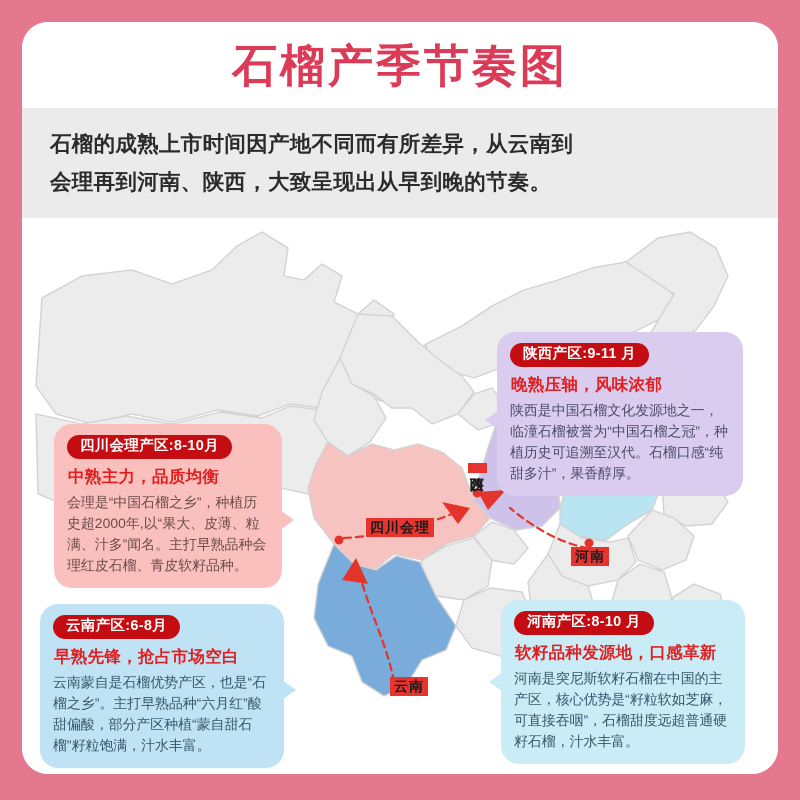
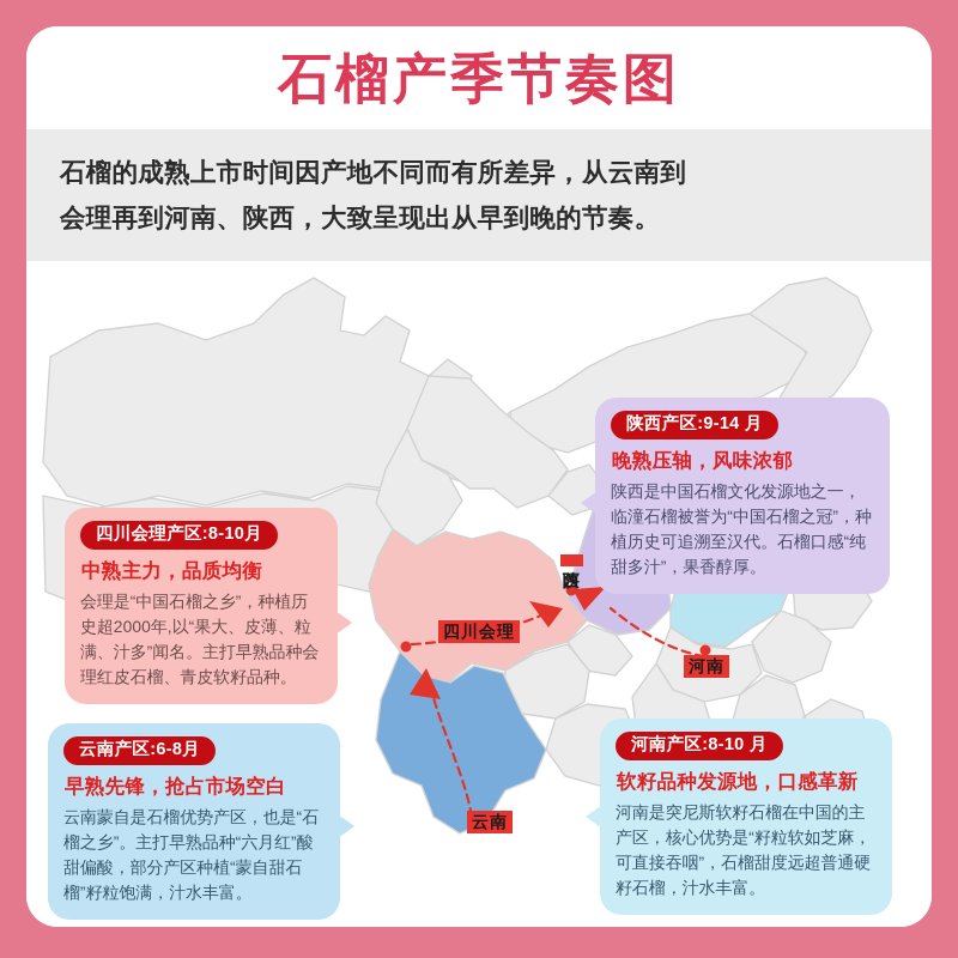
  石榴产季节奏图
  石榴的成熟上市时间因产地不同而有所差异，从云南到
  会理再到河南、陕西，大致呈现出从早到晚的节奏。
  河南
  四川会理
  云南
  四川会理产区:8-10月
  中熟主力，品质均衡
  会理是“中国石榴之乡”，种植历史超2000年,以“果大、皮薄、粒满、汁多”闻名。主打早熟品种会理红皮石榴、青皮软籽品种。
- 陕西产区:9-11 月
+ 陕西产区:9-14 月
  晚熟压轴，风味浓郁
  陕西是中国石榴文化发源地之一，临潼石榴被誉为“中国石榴之冠”，种植历史可追溯至汉代。石榴口感“纯甜多汁”，果香醇厚。
  云南产区:6-8月
  早熟先锋，抢占市场空白
  云南蒙自是石榴优势产区，也是“石榴之乡”。主打早熟品种“六月红”酸甜偏酸，部分产区种植“蒙自甜石榴”籽粒饱满，汁水丰富。
  河南产区:8-10 月
  软籽品种发源地，口感革新
  河南是突尼斯软籽石榴在中国的主产区，核心优势是“籽粒软如芝麻，可直接吞咽”，石榴甜度远超普通硬籽石榴，汁水丰富。
